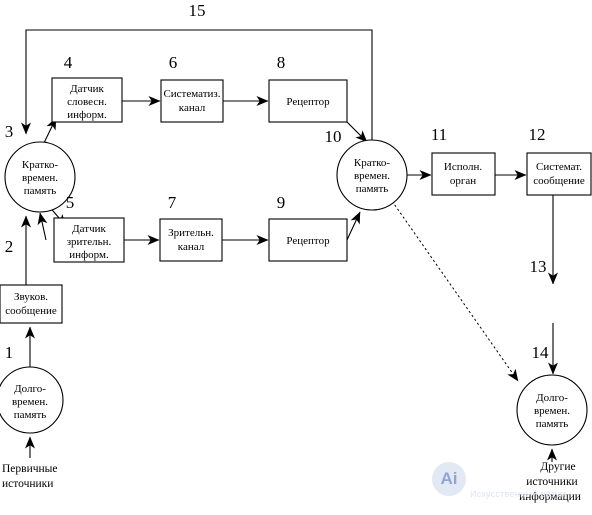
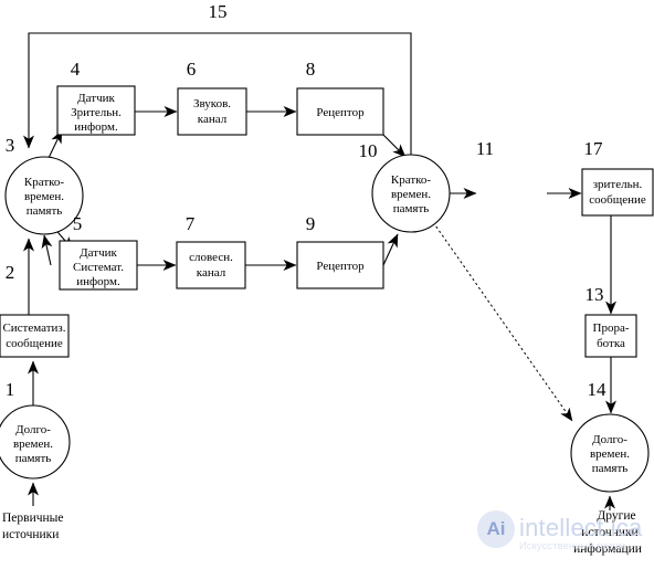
  Кратко-
  времен.
  память
  3
  Датчик
- словесн.
+ Зрительн.
  информ.
  4
- Систематиз.
+ Звуков.
  канал
  6
  Рецептор
  8
  Датчик
- зрительн.
+ Системат.
  информ.
  5
- Зрительн.
+ словесн.
  канал
  7
  Рецептор
  9
  Кратко-
  времен.
  память
  10
- Исполн.
- орган
  11
- Системат.
+ зрительн.
  сообщение
- 12
+ 17
+ Прора-
+ ботка
  13
  Долго-
  времен.
  память
  14
- Звуков.
+ Систематиз.
  сообщение
  2
  Долго-
  времен.
  память
  1
  15
  Первичные
  источники
  Другие
  источники
  информации
  Ai
+ intellect.ica
  Искусственный разум
